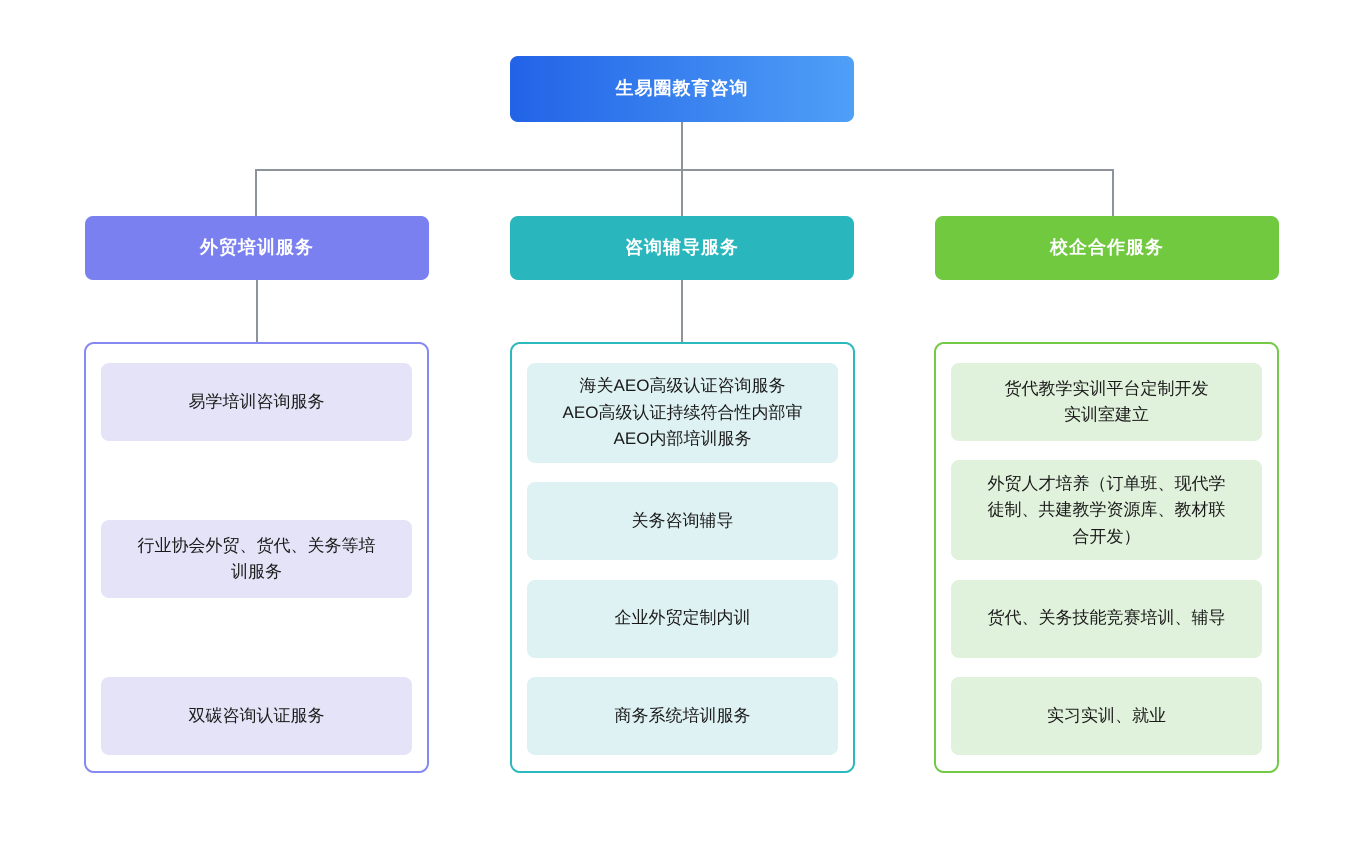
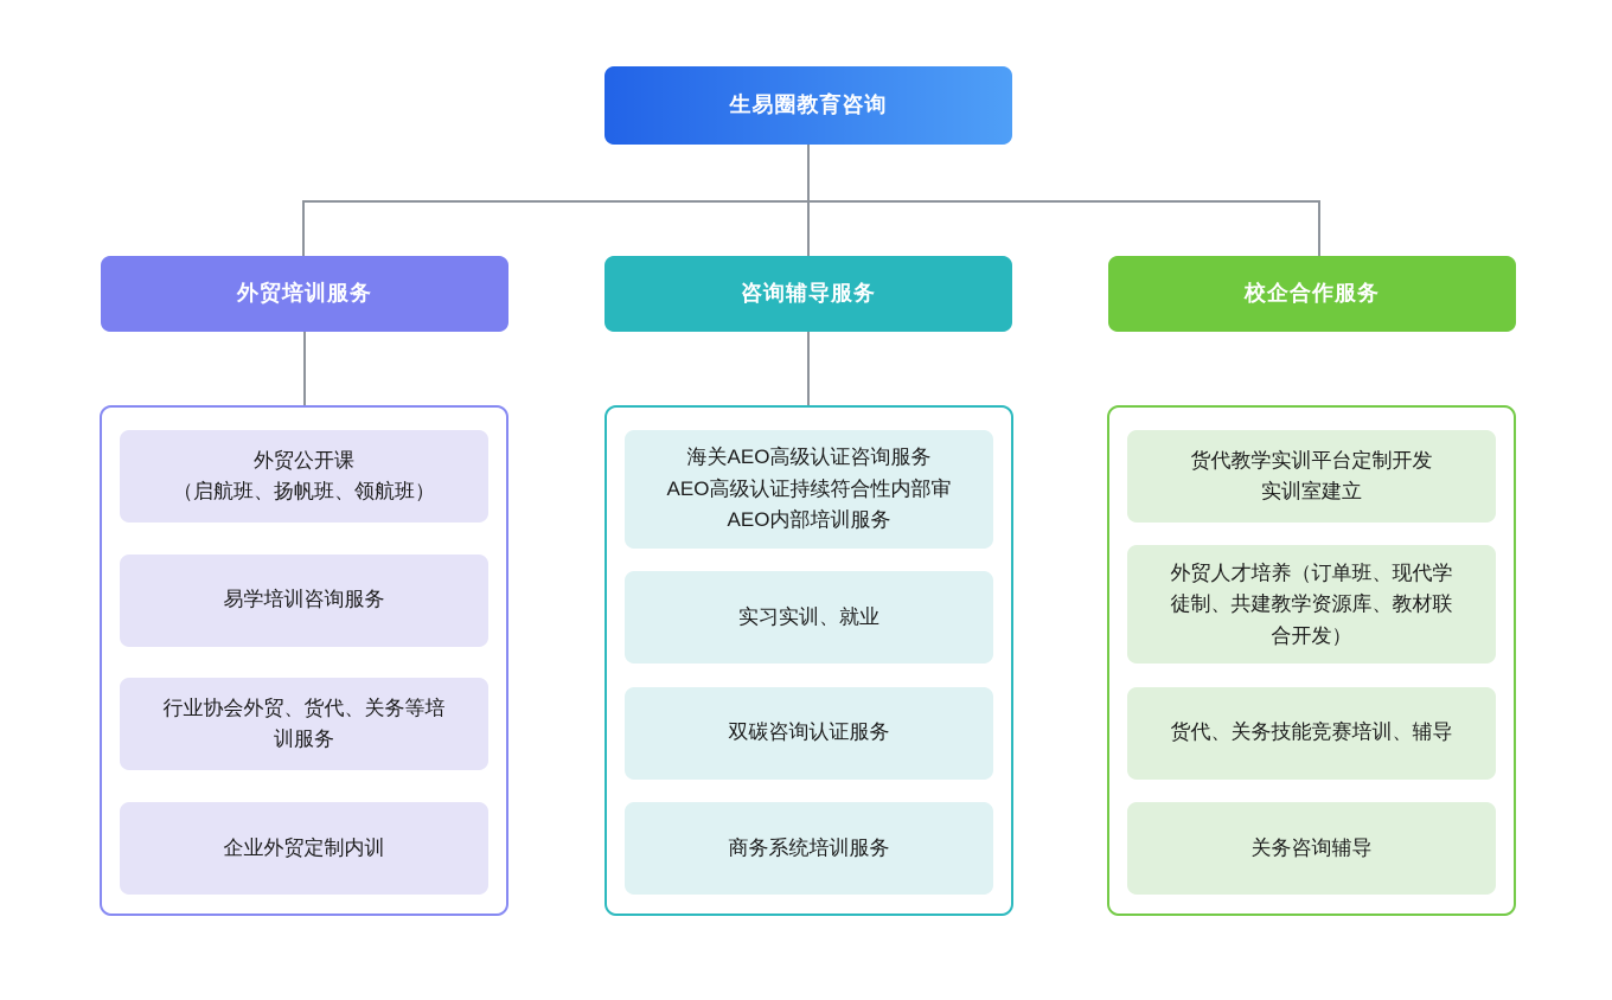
  生易圈教育咨询
  外贸培训服务
  咨询辅导服务
  校企合作服务
+ 外贸公开课
+ （启航班、扬帆班、领航班）
  易学培训咨询服务
  行业协会外贸、货代、关务等培
  训服务
- 双碳咨询认证服务
+ 企业外贸定制内训
  海关AEO高级认证咨询服务
  AEO高级认证持续符合性内部审
  AEO内部培训服务
- 关务咨询辅导
+ 实习实训、就业
- 企业外贸定制内训
+ 双碳咨询认证服务
  商务系统培训服务
  货代教学实训平台定制开发
  实训室建立
  外贸人才培养（订单班、现代学
  徒制、共建教学资源库、教材联
  合开发）
  货代、关务技能竞赛培训、辅导
- 实习实训、就业
+ 关务咨询辅导
